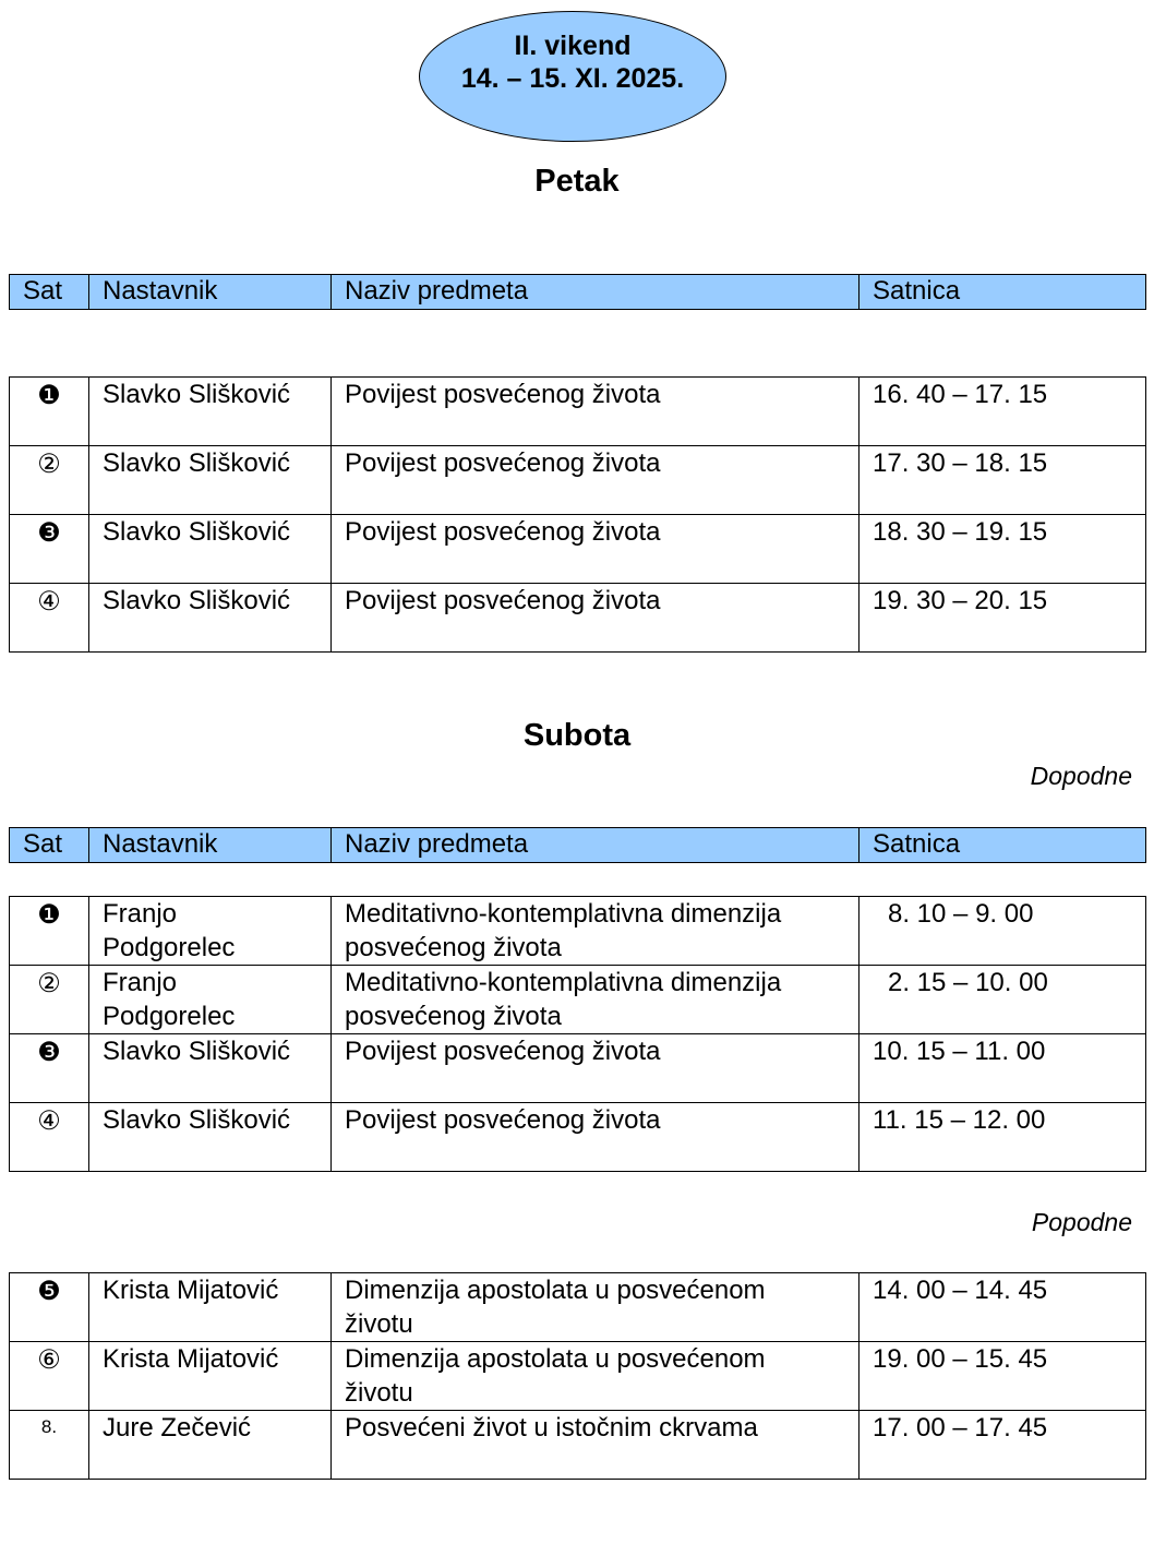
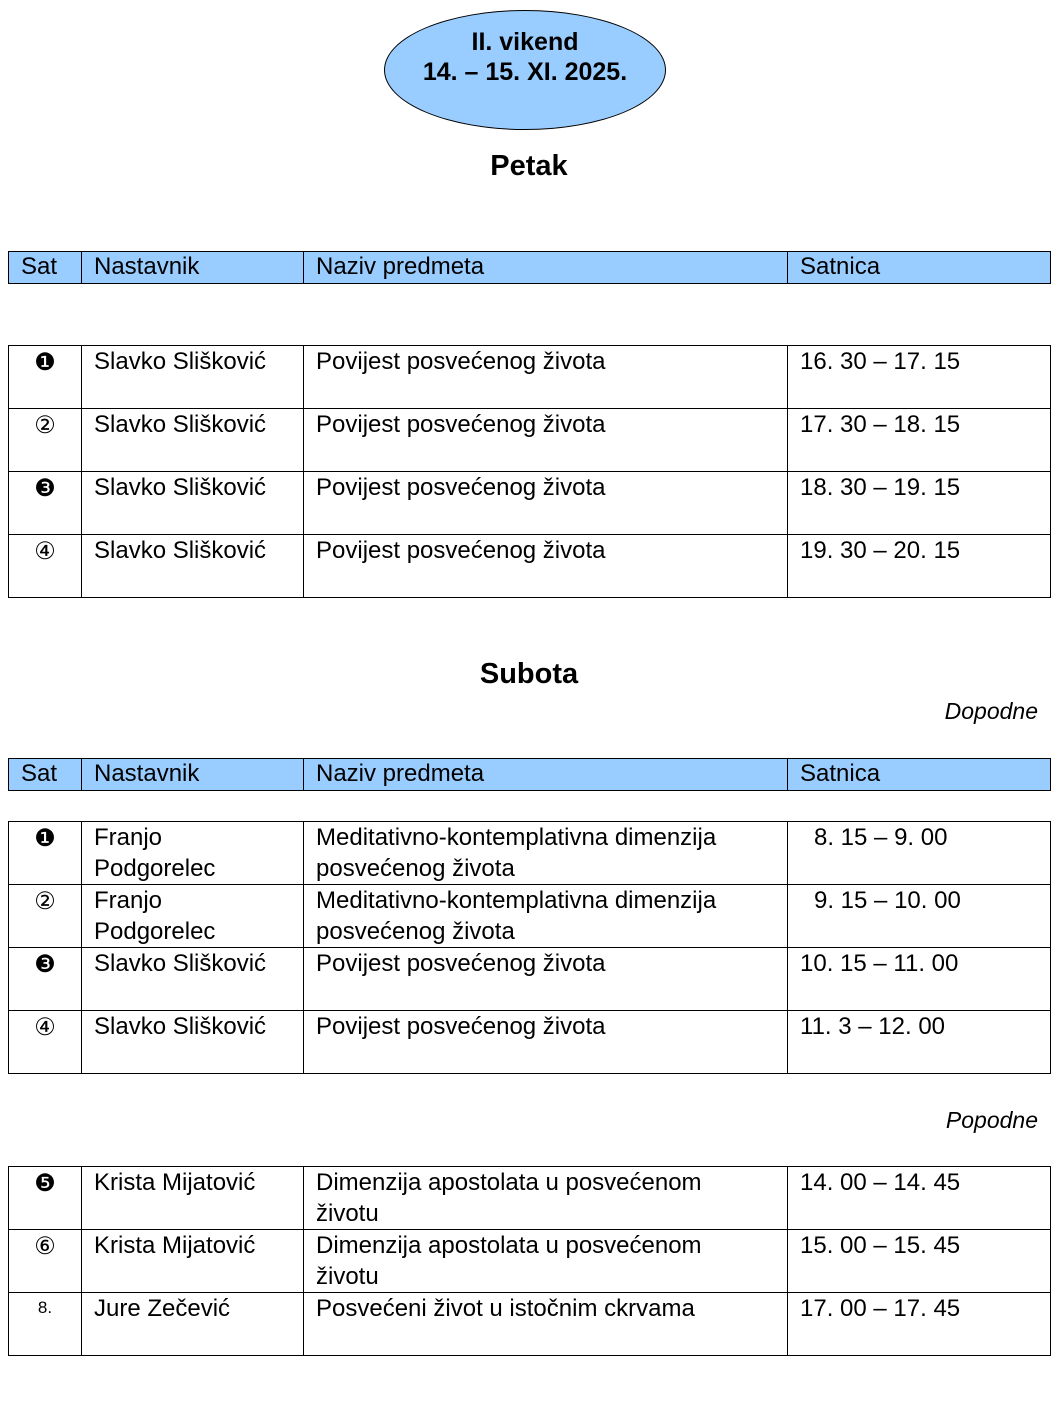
  II. vikend
  14. – 15. XI. 2025.
  Petak
  Sat	Nastavnik	Naziv predmeta	Satnica
- ❶	Slavko Slišković	Povijest posvećenog života	16. 40 – 17. 15
+ ❶	Slavko Slišković	Povijest posvećenog života	16. 30 – 17. 15
  ②	Slavko Slišković	Povijest posvećenog života	17. 30 – 18. 15
  ❸	Slavko Slišković	Povijest posvećenog života	18. 30 – 19. 15
  ④	Slavko Slišković	Povijest posvećenog života	19. 30 – 20. 15
  Subota
  Dopodne
  Sat	Nastavnik	Naziv predmeta	Satnica
- ❶	Franjo Podgorelec	Meditativno-kontemplativna dimenzija posvećenog života	8. 10 – 9. 00
+ ❶	Franjo Podgorelec	Meditativno-kontemplativna dimenzija posvećenog života	8. 15 – 9. 00
- ②	Franjo Podgorelec	Meditativno-kontemplativna dimenzija posvećenog života	2. 15 – 10. 00
+ ②	Franjo Podgorelec	Meditativno-kontemplativna dimenzija posvećenog života	9. 15 – 10. 00
  ❸	Slavko Slišković	Povijest posvećenog života	10. 15 – 11. 00
- ④	Slavko Slišković	Povijest posvećenog života	11. 15 – 12. 00
+ ④	Slavko Slišković	Povijest posvećenog života	11. 3 – 12. 00
  Popodne
  ❺	Krista Mijatović	Dimenzija apostolata u posvećenom životu	14. 00 – 14. 45
- ⑥	Krista Mijatović	Dimenzija apostolata u posvećenom životu	19. 00 – 15. 45
+ ⑥	Krista Mijatović	Dimenzija apostolata u posvećenom životu	15. 00 – 15. 45
  8.	Jure Zečević	Posvećeni život u istočnim ckrvama	17. 00 – 17. 45
